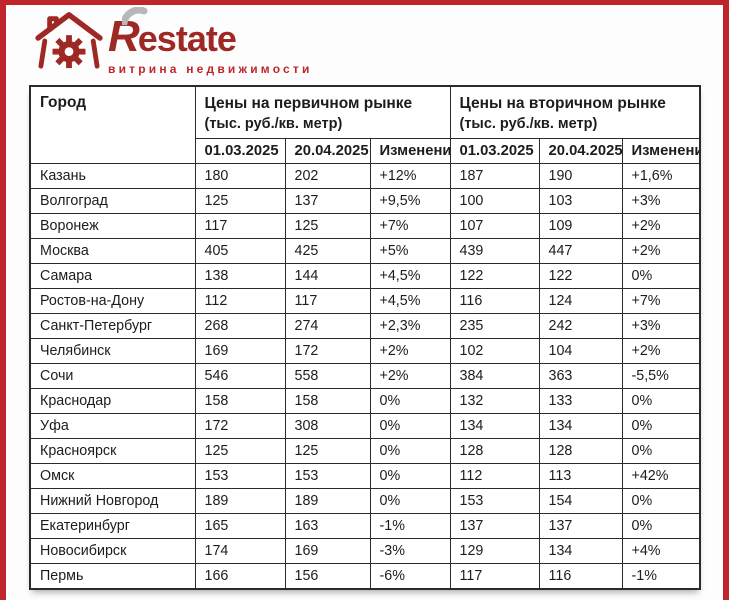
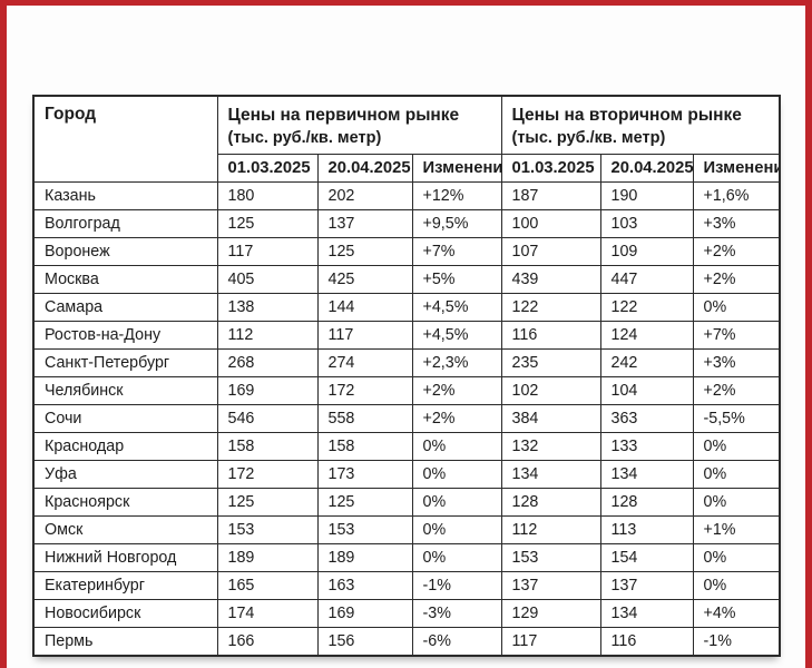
- Restate
- витрина недвижимости
  Город	Цены на первичном рынке (тыс. руб./кв. метр)	Цены на вторичном рынке (тыс. руб./кв. метр)
  01.03.2025	20.04.2025	Изменени	01.03.2025	20.04.2025	Изменени
  Казань	180	202	+12%	187	190	+1,6%
  Волгоград	125	137	+9,5%	100	103	+3%
  Воронеж	117	125	+7%	107	109	+2%
  Москва	405	425	+5%	439	447	+2%
  Самара	138	144	+4,5%	122	122	0%
  Ростов-на-Дону	112	117	+4,5%	116	124	+7%
  Санкт-Петербург	268	274	+2,3%	235	242	+3%
  Челябинск	169	172	+2%	102	104	+2%
  Сочи	546	558	+2%	384	363	-5,5%
  Краснодар	158	158	0%	132	133	0%
- Уфа	172	308	0%	134	134	0%
+ Уфа	172	173	0%	134	134	0%
  Красноярск	125	125	0%	128	128	0%
- Омск	153	153	0%	112	113	+42%
+ Омск	153	153	0%	112	113	+1%
  Нижний Новгород	189	189	0%	153	154	0%
  Екатеринбург	165	163	-1%	137	137	0%
  Новосибирск	174	169	-3%	129	134	+4%
  Пермь	166	156	-6%	117	116	-1%
